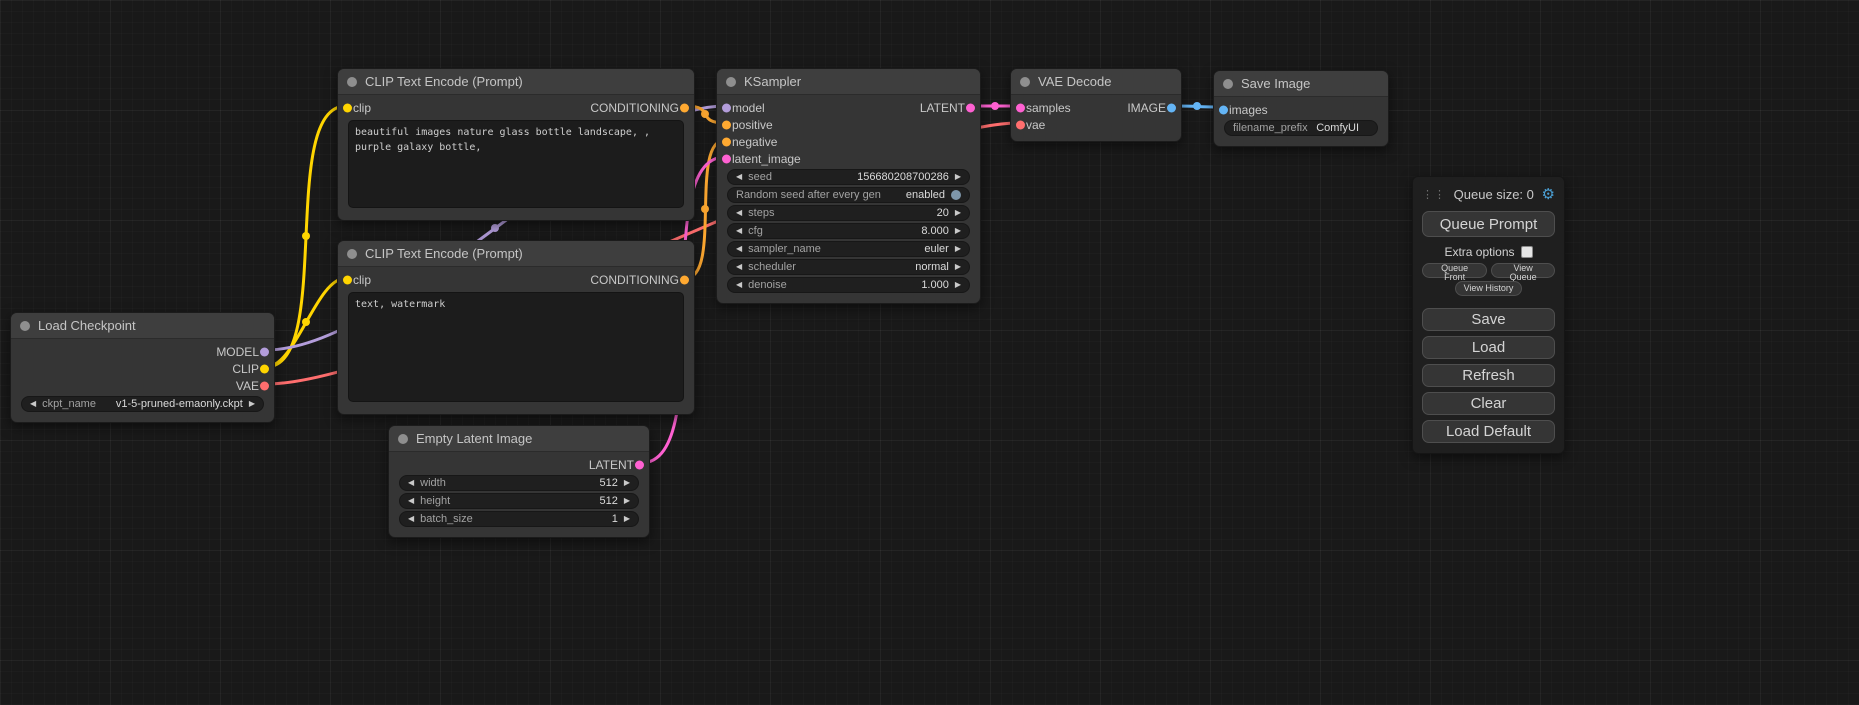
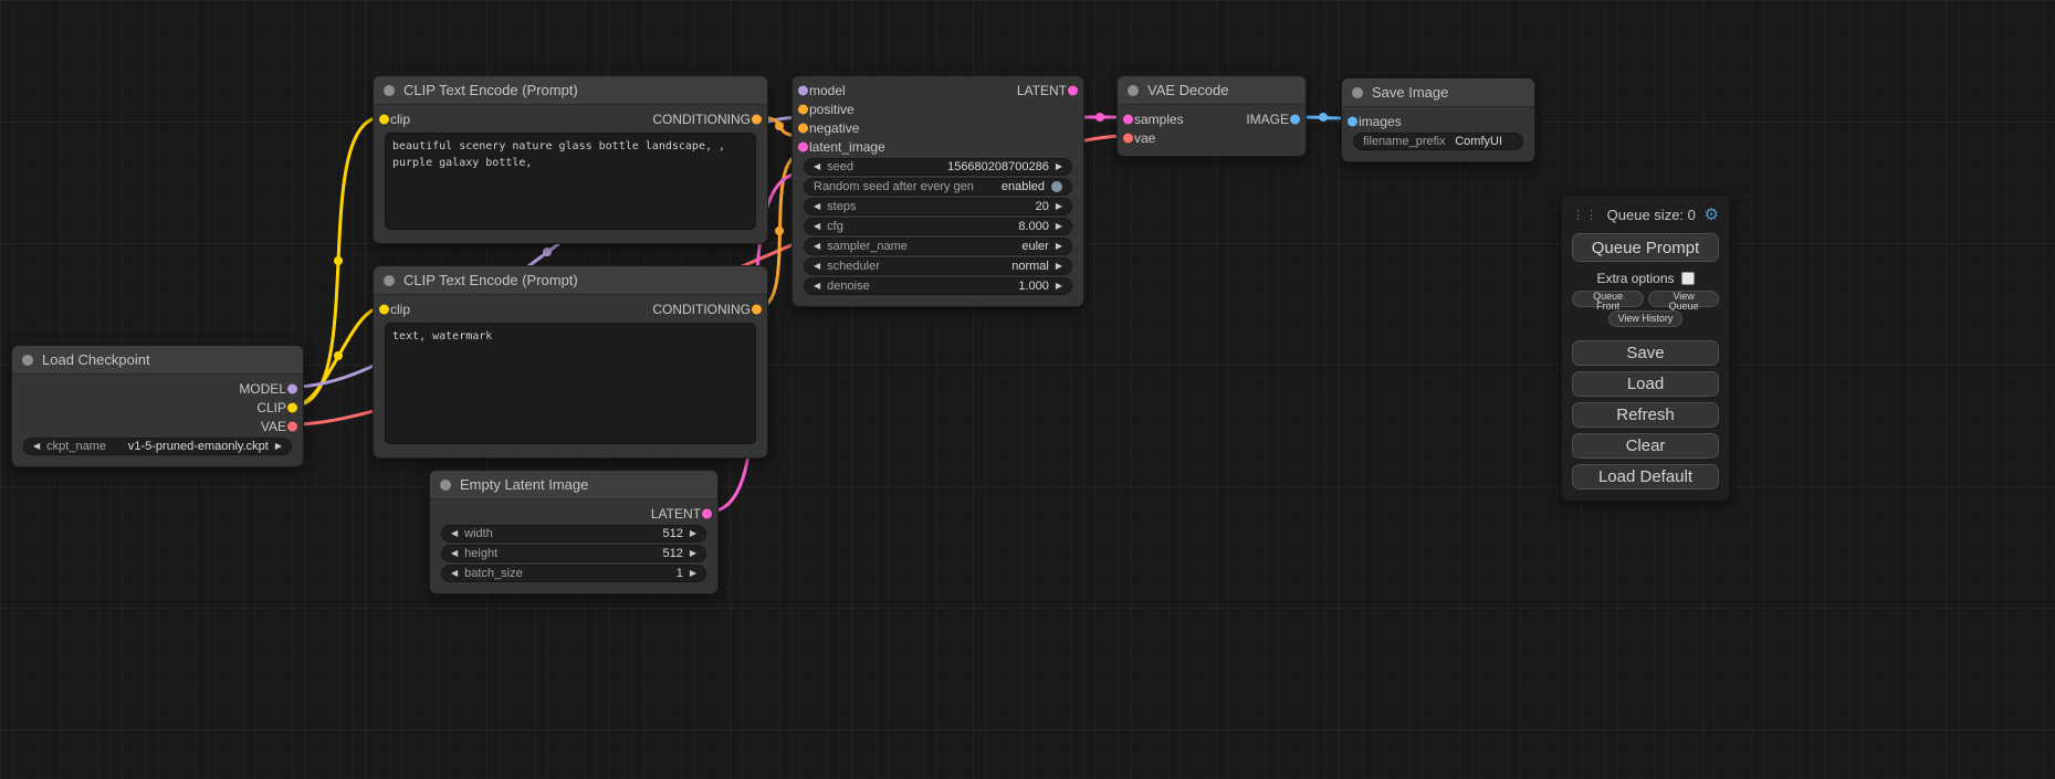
  Load Checkpoint
  MODEL
  CLIP
  VAE
  ◀
  ckpt_name
  v1-5-pruned-emaonly.ckpt
  ▶
  CLIP Text Encode (Prompt)
  clip
  CONDITIONING
- beautiful images nature glass bottle landscape, , purple galaxy bottle,
+ beautiful scenery nature glass bottle landscape, , purple galaxy bottle,
  CLIP Text Encode (Prompt)
  clip
  CONDITIONING
  text, watermark
  Empty Latent Image
  LATENT
  ◀
  width
  512
  ▶
  ◀
  height
  512
  ▶
  ◀
  batch_size
  1
  ▶
- KSampler
  model
  LATENT
  positive
  negative
  latent_image
  ◀
  seed
  156680208700286
  ▶
  Random seed after every gen
  enabled
  ◀
  steps
  20
  ▶
  ◀
  cfg
  8.000
  ▶
  ◀
  sampler_name
  euler
  ▶
  ◀
  scheduler
  normal
  ▶
  ◀
  denoise
  1.000
  ▶
  VAE Decode
  samples
  IMAGE
  vae
  Save Image
  images
  filename_prefix
  ComfyUI
  ⋮⋮
  Queue size: 0
  ⚙
  Queue Prompt
  Extra options
  Queue Front
  View Queue
  View History
  Save
  Load
  Refresh
  Clear
  Load Default
